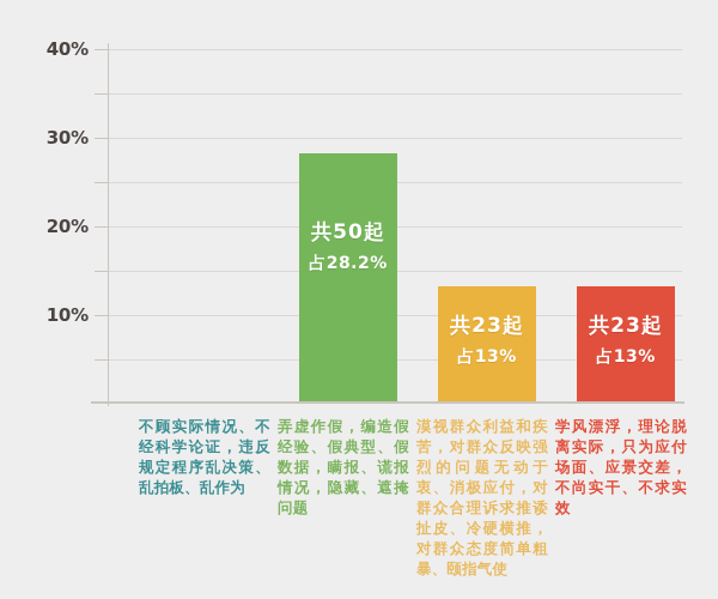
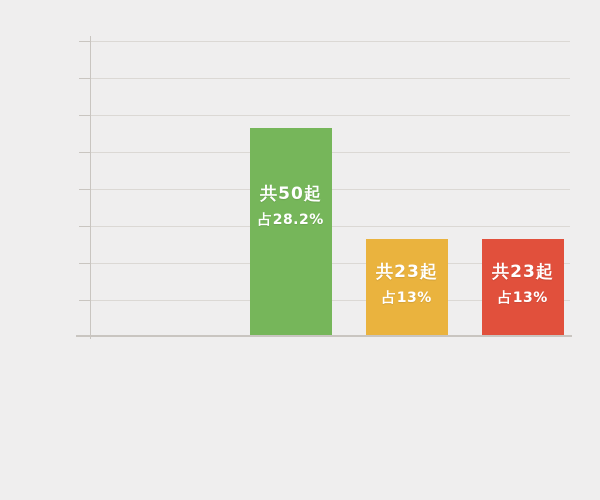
  共50起
  占28.2%
  共23起
  占13%
  共23起
  占13%
- 40%
- 30%
- 20%
- 10%
- 不顾实际情况、不经科学论证，违反规定程序乱决策、乱拍板、乱作为
- 弄虚作假，编造假经验、假典型、假数据，瞒报、谎报情况，隐藏、遮掩问题
- 漠视群众利益和疾苦，对群众反映强烈的问题无动于衷、消极应付，对群众合理诉求推诿扯皮、冷硬横推，对群众态度简单粗暴、颐指气使
- 学风漂浮，理论脱离实际，只为应付场面、应景交差，不尚实干、不求实效
